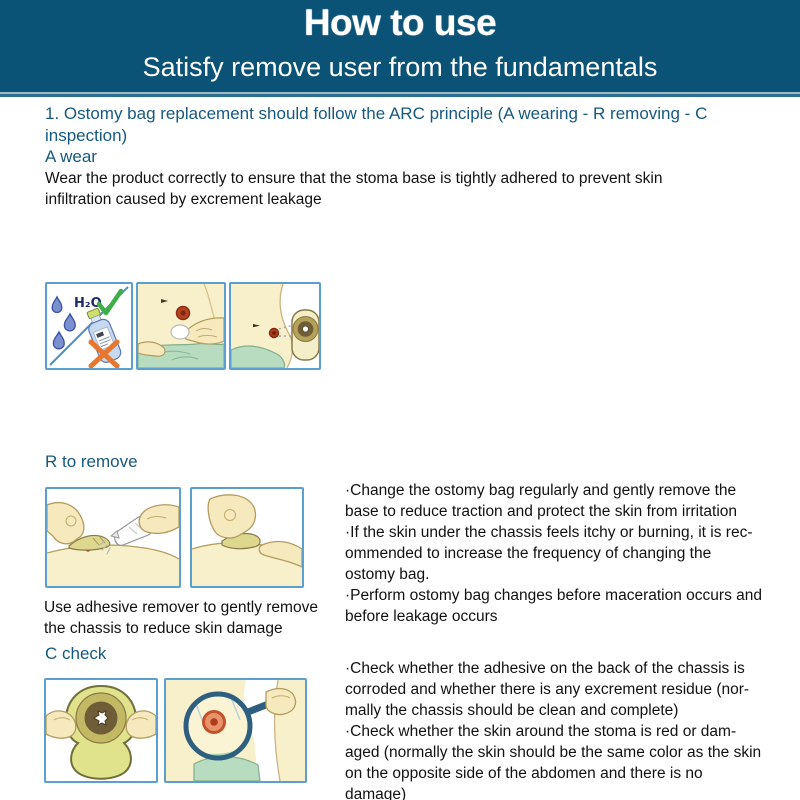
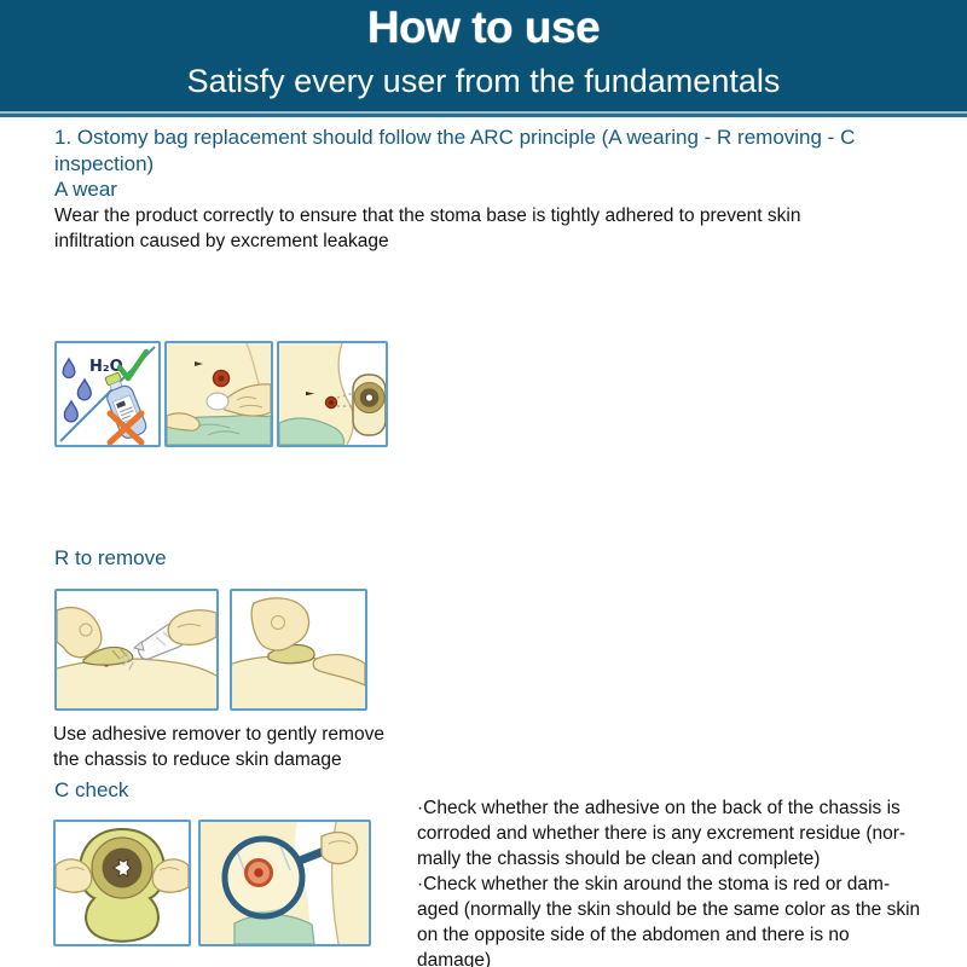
  How to use
- Satisfy remove user from the fundamentals
+ Satisfy every user from the fundamentals
  1. Ostomy bag replacement should follow the ARC principle (A wearing - R removing - C
  inspection)
  A wear
  Wear the product correctly to ensure that the stoma base is tightly adhered to prevent skin
  infiltration caused by excrement leakage
  H₂O
  R to remove
  Use adhesive remover to gently remove
  the chassis to reduce skin damage
- ·Change the ostomy bag regularly and gently remove the
- base to reduce traction and protect the skin from irritation
- ·If the skin under the chassis feels itchy or burning, it is rec-
- ommended to increase the frequency of changing the
- ostomy bag.
- ·Perform ostomy bag changes before maceration occurs and
- before leakage occurs
  C check
  ·Check whether the adhesive on the back of the chassis is
  corroded and whether there is any excrement residue (nor-
  mally the chassis should be clean and complete)
  ·Check whether the skin around the stoma is red or dam-
  aged (normally the skin should be the same color as the skin
  on the opposite side of the abdomen and there is no
  damage)
